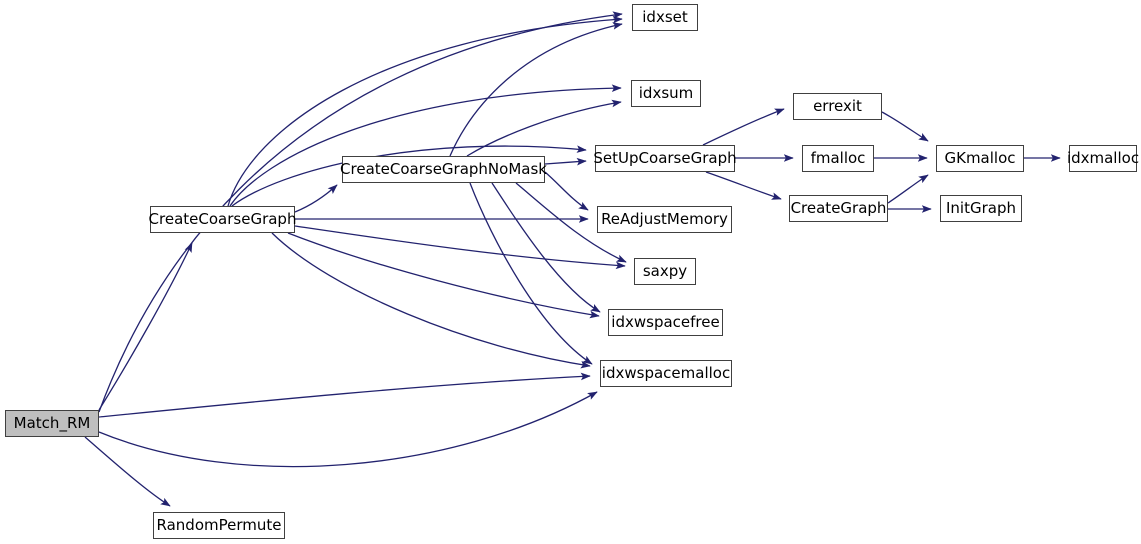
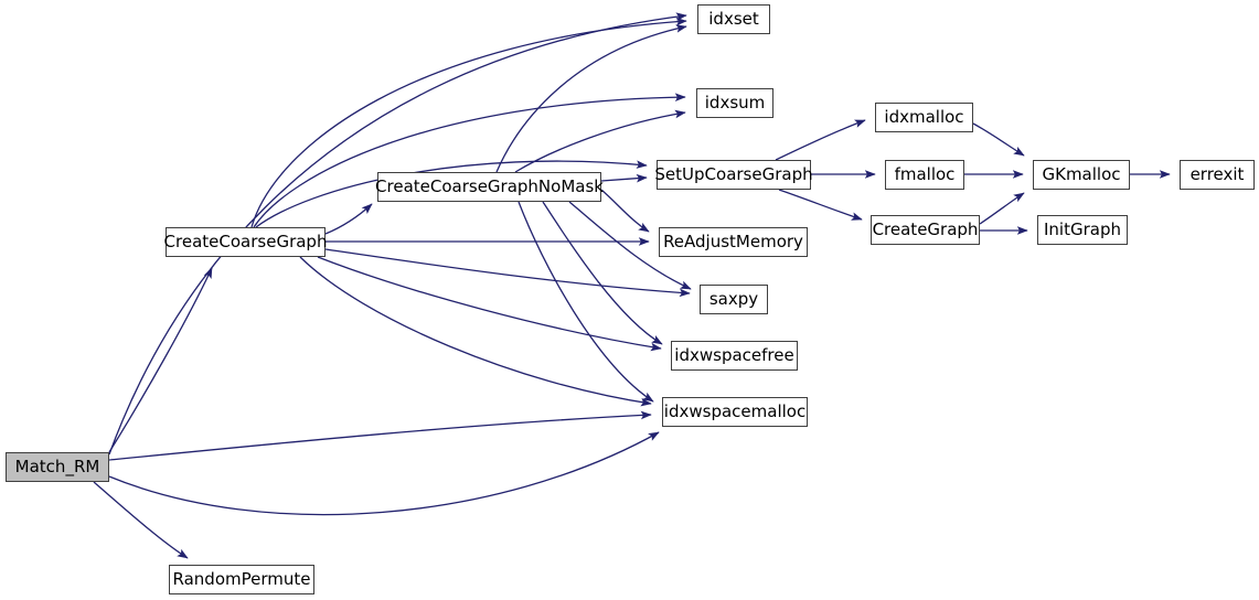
  Match_RM
  RandomPermute
  CreateCoarseGraph
  CreateCoarseGraphNoMask
  idxset
  idxsum
  SetUpCoarseGraph
  ReAdjustMemory
  saxpy
  idxwspacefree
  idxwspacemalloc
- errexit
+ idxmalloc
  fmalloc
  CreateGraph
  GKmalloc
- idxmalloc
+ errexit
  InitGraph
